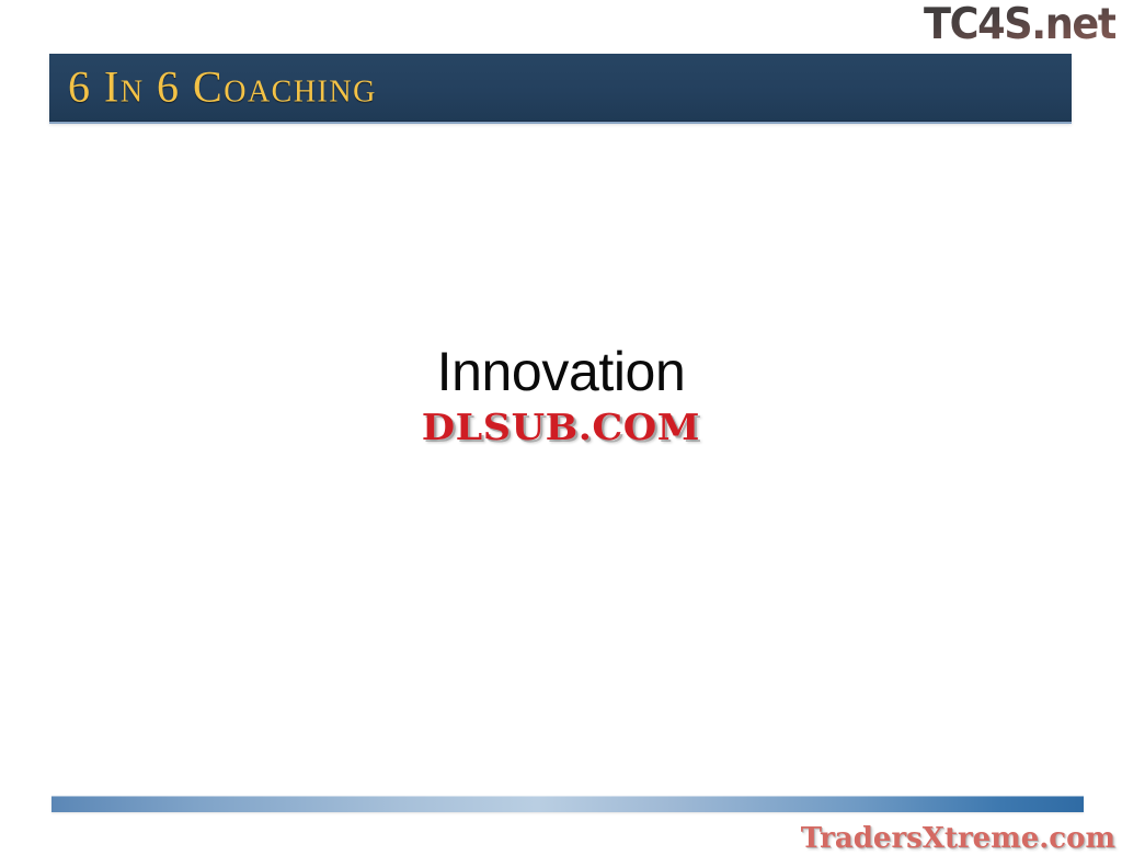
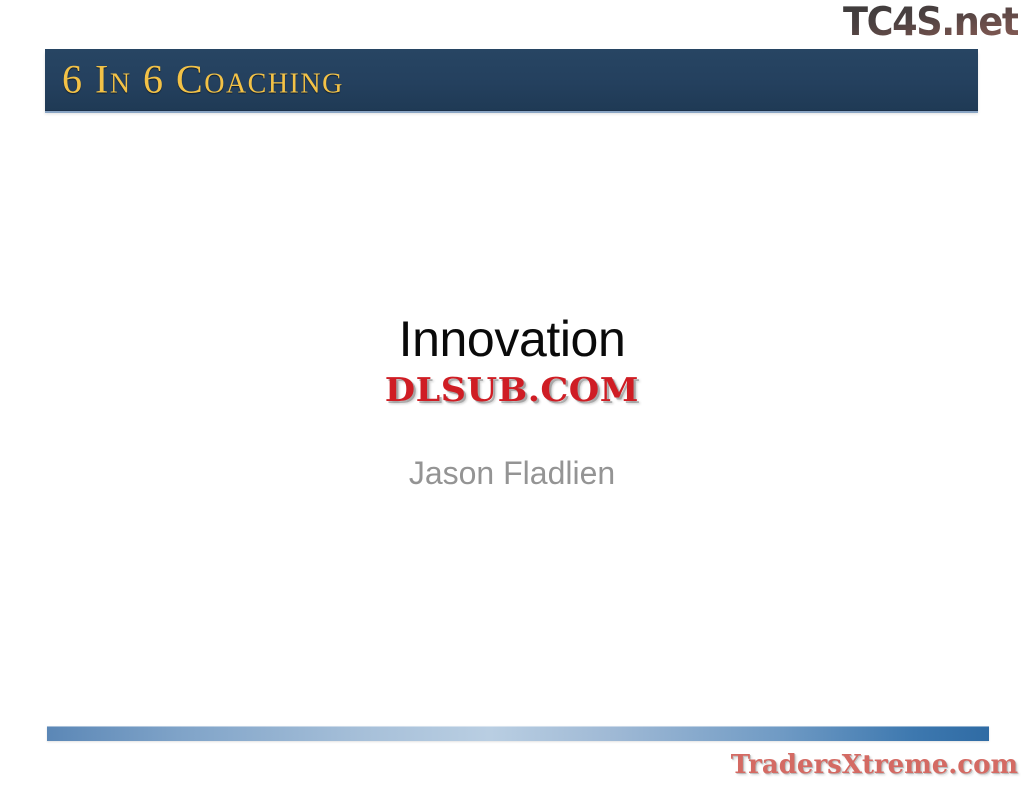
  TC4S.net
  6 In 6 Coaching
  Innovation
  DLSUB.COM
+ Jason Fladlien
  TradersXtreme.com
